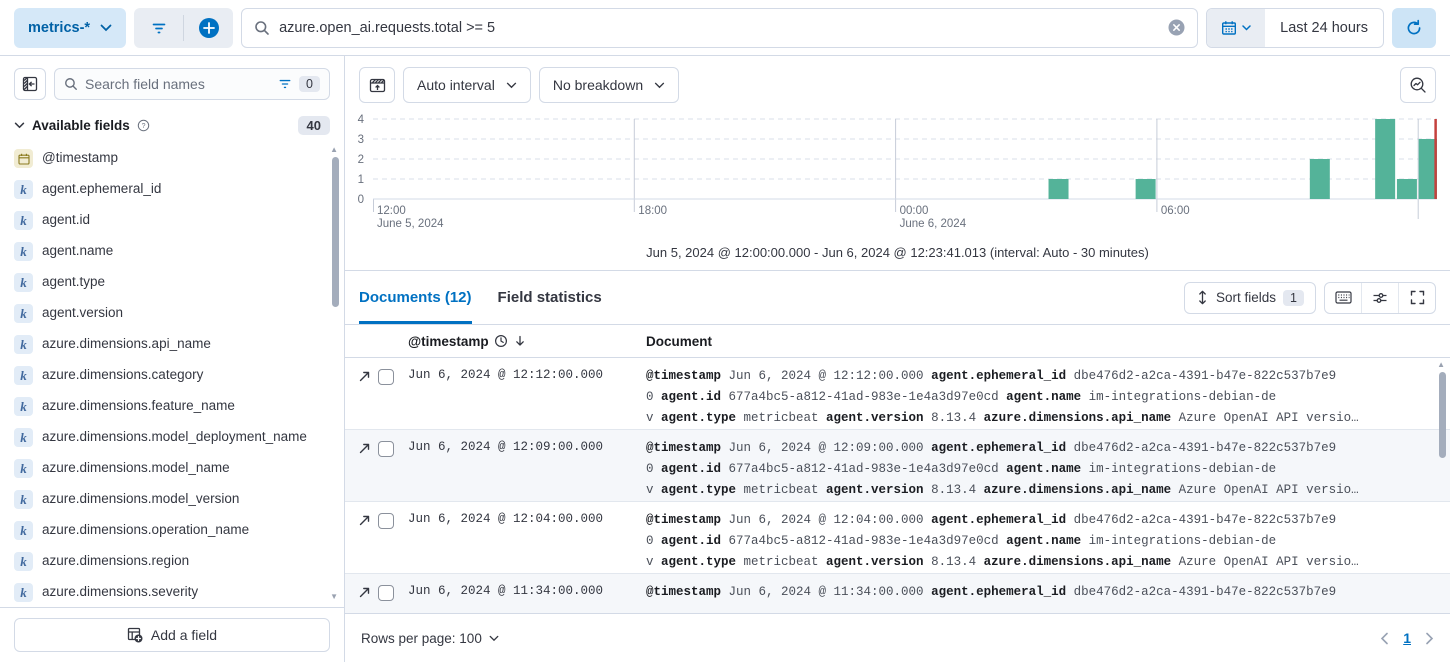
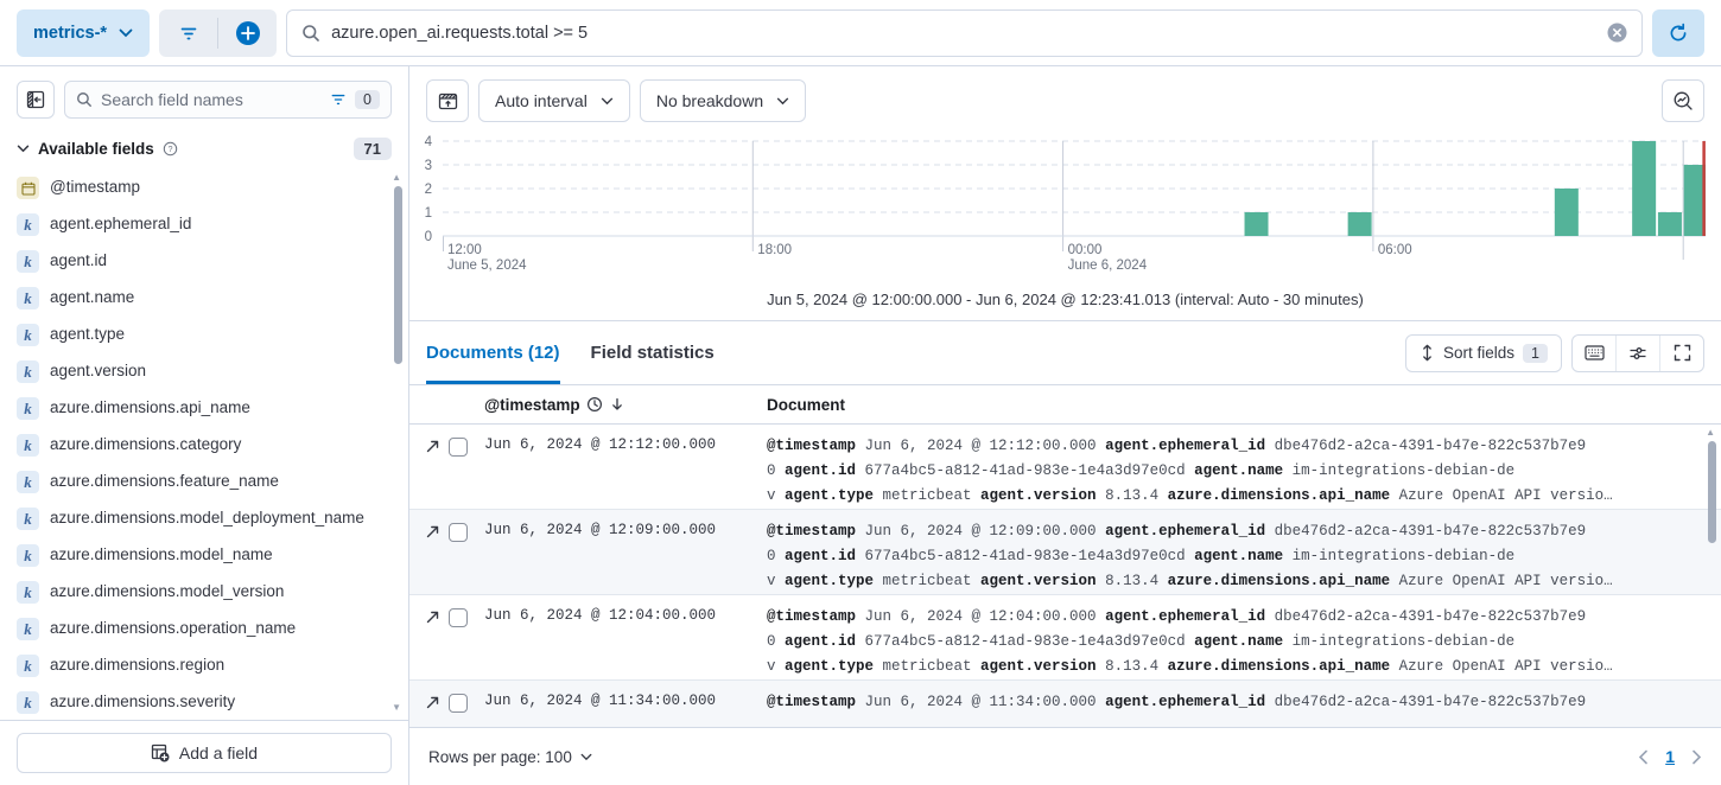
  metrics-*
  azure.open_ai.requests.total >= 5
- Last 24 hours
  Search field names
  0
  Available fields
- 40
+ 71
  ▲
  ▼
  @timestamp
  k
  agent.ephemeral_id
  k
  agent.id
  k
  agent.name
  k
  agent.type
  k
  agent.version
  k
  azure.dimensions.api_name
  k
  azure.dimensions.category
  k
  azure.dimensions.feature_name
  k
  azure.dimensions.model_deployment_name
  k
  azure.dimensions.model_name
  k
  azure.dimensions.model_version
  k
  azure.dimensions.operation_name
  k
  azure.dimensions.region
  k
  azure.dimensions.severity
  Add a field
  Auto interval
  No breakdown
  0
  1
  2
  3
  4
  12:00
  June 5, 2024
  18:00
  00:00
  June 6, 2024
  06:00
  Jun 5, 2024 @ 12:00:00.000 - Jun 6, 2024 @ 12:23:41.013 (interval: Auto - 30 minutes)
  Documents (12)
  Field statistics
  Sort fields
  1
  @timestamp
  Document
  Jun 6, 2024 @ 12:12:00.000
  @timestamp Jun 6, 2024 @ 12:12:00.000 agent.ephemeral_id dbe476d2-a2ca-4391-b47e-822c537b7e9
  0 agent.id 677a4bc5-a812-41ad-983e-1e4a3d97e0cd agent.name im-integrations-debian-de
  v agent.type metricbeat agent.version 8.13.4 azure.dimensions.api_name Azure OpenAI API versio…
  Jun 6, 2024 @ 12:09:00.000
  @timestamp Jun 6, 2024 @ 12:09:00.000 agent.ephemeral_id dbe476d2-a2ca-4391-b47e-822c537b7e9
  0 agent.id 677a4bc5-a812-41ad-983e-1e4a3d97e0cd agent.name im-integrations-debian-de
  v agent.type metricbeat agent.version 8.13.4 azure.dimensions.api_name Azure OpenAI API versio…
  Jun 6, 2024 @ 12:04:00.000
  @timestamp Jun 6, 2024 @ 12:04:00.000 agent.ephemeral_id dbe476d2-a2ca-4391-b47e-822c537b7e9
  0 agent.id 677a4bc5-a812-41ad-983e-1e4a3d97e0cd agent.name im-integrations-debian-de
  v agent.type metricbeat agent.version 8.13.4 azure.dimensions.api_name Azure OpenAI API versio…
  Jun 6, 2024 @ 11:34:00.000
  @timestamp Jun 6, 2024 @ 11:34:00.000 agent.ephemeral_id dbe476d2-a2ca-4391-b47e-822c537b7e9
  ▲
  Rows per page: 100
  1
